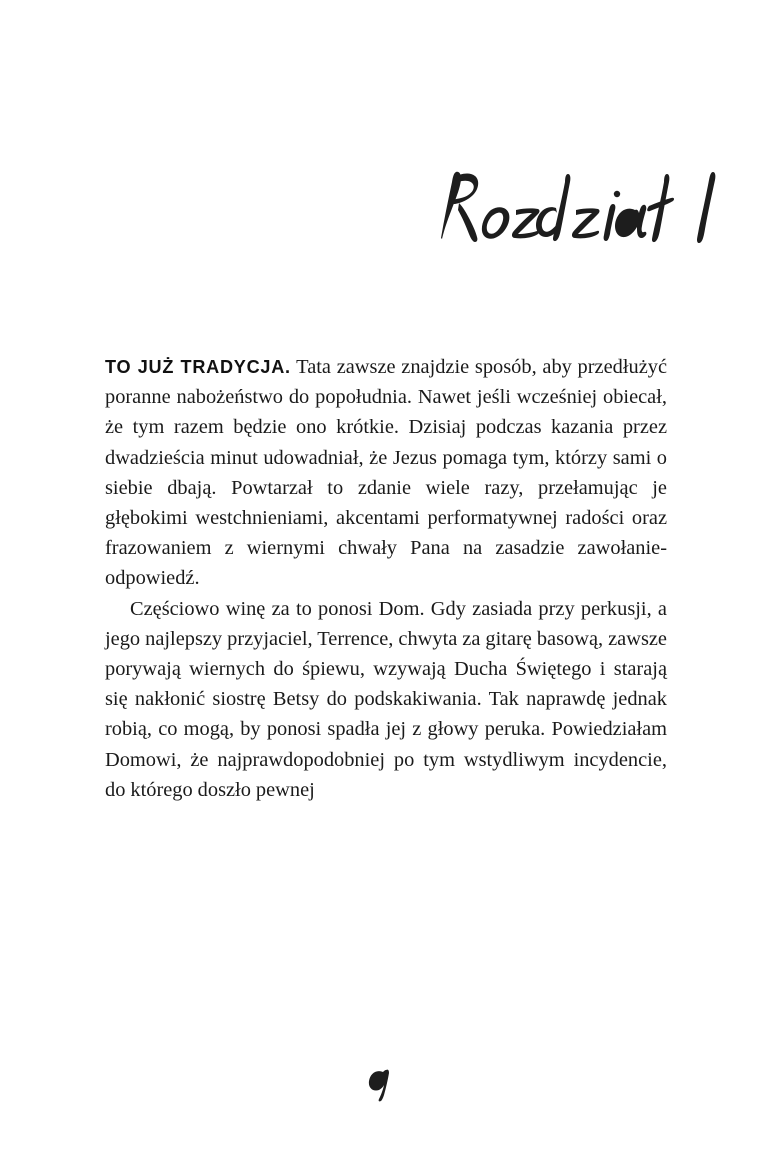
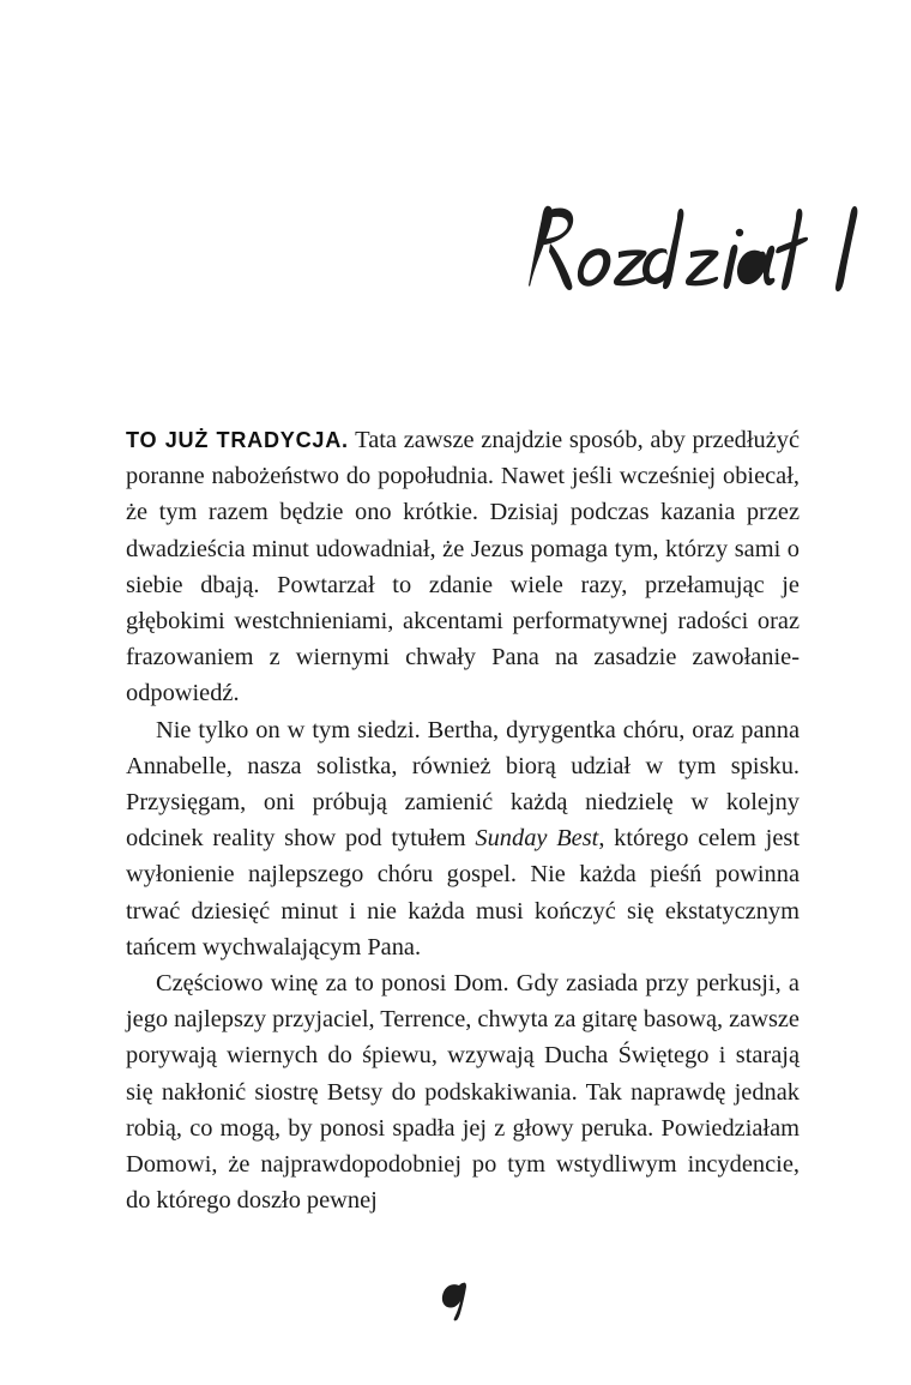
  TO JUŻ TRADYCJA. Tata zawsze znajdzie sposób, aby przedłużyć poranne nabożeństwo do popołudnia. Nawet jeśli wcześniej obiecał, że tym razem będzie ono krótkie. Dzisiaj podczas kazania przez dwadzieścia minut udowadniał, że Jezus pomaga tym, którzy sami o siebie dbają. Powtarzał to zdanie wiele razy, przełamując je głębokimi westchnieniami, akcentami performatywnej radości oraz frazowaniem z wiernymi chwały Pana na zasadzie zawołanie-odpowiedź.
+ Nie tylko on w tym siedzi. Bertha, dyrygentka chóru, oraz panna Annabelle, nasza solistka, również biorą udział w tym spisku. Przysięgam, oni próbują zamienić każdą niedzielę w kolejny odcinek reality show pod tytułem Sunday Best, którego celem jest wyłonienie najlepszego chóru gospel. Nie każda pieśń powinna trwać dziesięć minut i nie każda musi kończyć się ekstatycznym tańcem wychwalającym Pana.
  Częściowo winę za to ponosi Dom. Gdy zasiada przy perkusji, a jego najlepszy przyjaciel, Terrence, chwyta za gitarę basową, zawsze porywają wiernych do śpiewu, wzywają Ducha Świętego i starają się nakłonić siostrę Betsy do podskakiwania. Tak naprawdę jednak robią, co mogą, by ponosi spadła jej z głowy peruka. Powiedziałam Domowi, że najprawdopodobniej po tym wstydliwym incydencie, do którego doszło pewnej
